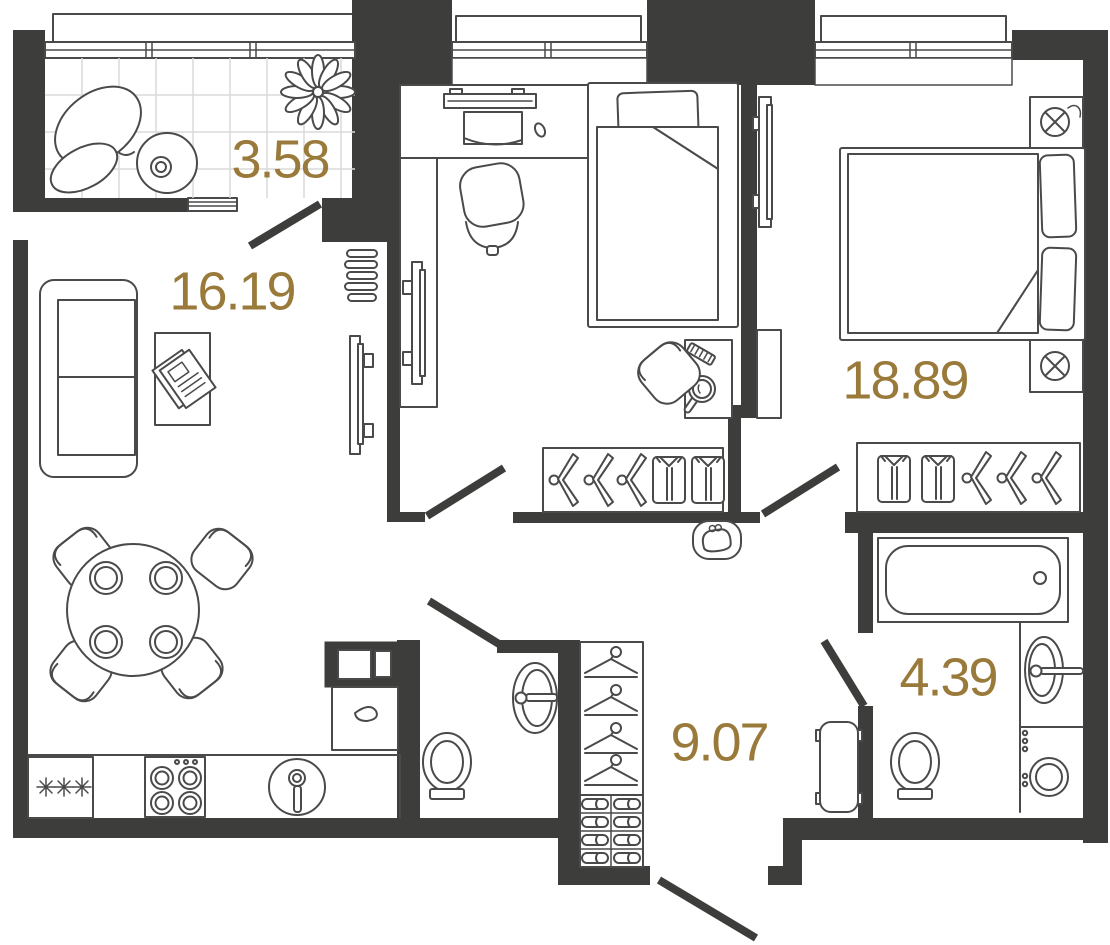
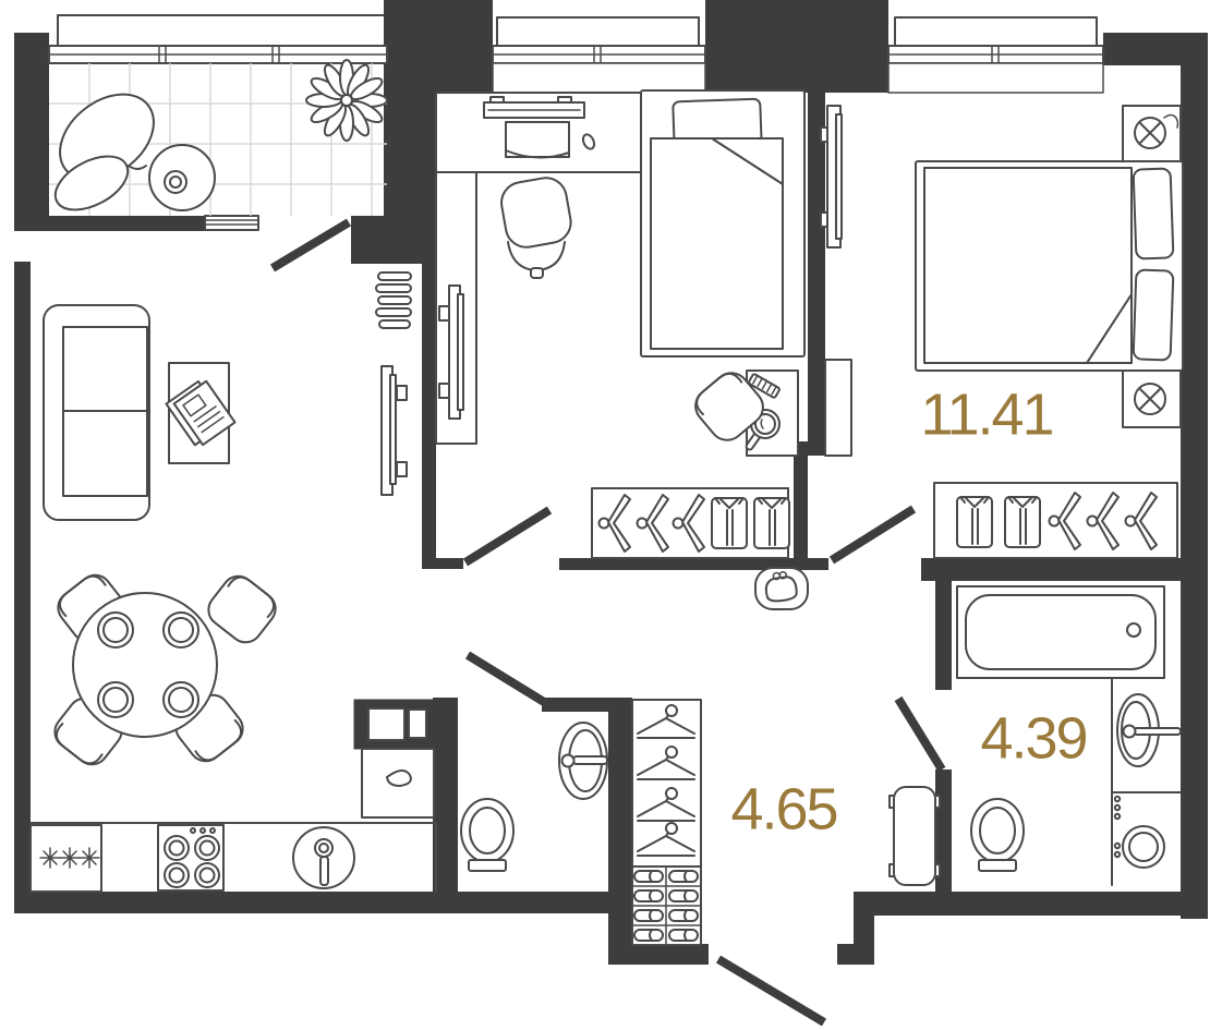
- 3.58
- 16.19
- 18.89
+ 11.41
- 9.07
+ 4.65
  4.39
